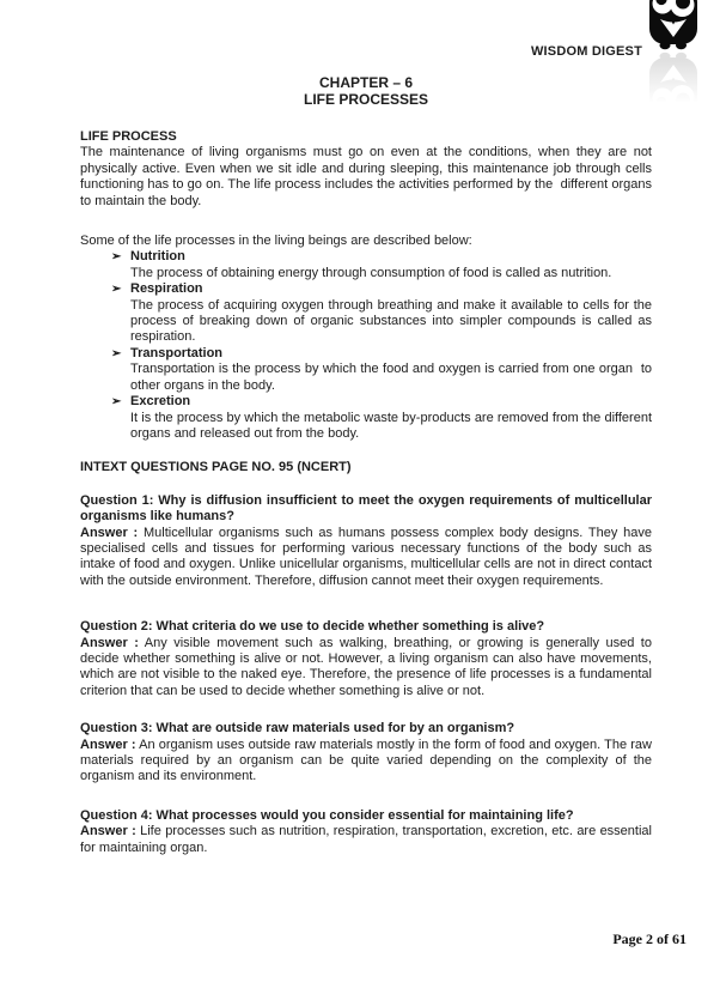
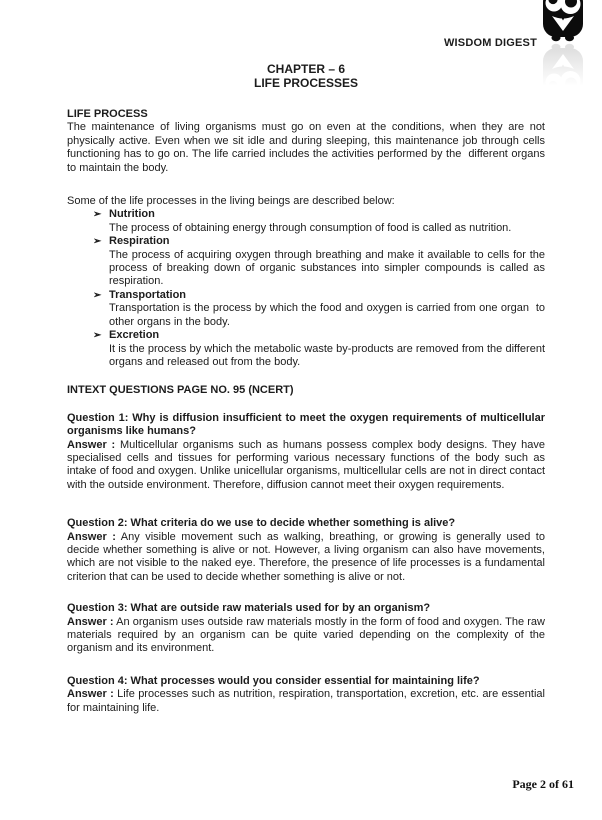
  WISDOM DIGEST
  CHAPTER – 6
  LIFE PROCESSES
  LIFE PROCESS
- The maintenance of living organisms must go on even at the conditions, when they are not physically active. Even when we sit idle and during sleeping, this maintenance job through cells functioning has to go on. The life process includes the activities performed by the different organs to maintain the body.
+ The maintenance of living organisms must go on even at the conditions, when they are not physically active. Even when we sit idle and during sleeping, this maintenance job through cells functioning has to go on. The life carried includes the activities performed by the different organs to maintain the body.
  Some of the life processes in the living beings are described below:
  ➢
  Nutrition
  The process of obtaining energy through consumption of food is called as nutrition.
  ➢
  Respiration
  The process of acquiring oxygen through breathing and make it available to cells for the process of breaking down of organic substances into simpler compounds is called as respiration.
  ➢
  Transportation
  Transportation is the process by which the food and oxygen is carried from one organ to other organs in the body.
  ➢
  Excretion
  It is the process by which the metabolic waste by-products are removed from the different organs and released out from the body.
  INTEXT QUESTIONS PAGE NO. 95 (NCERT)
  Question 1: Why is diffusion insufficient to meet the oxygen requirements of multicellular organisms like humans?
  Answer : Multicellular organisms such as humans possess complex body designs. They have specialised cells and tissues for performing various necessary functions of the body such as intake of food and oxygen. Unlike unicellular organisms, multicellular cells are not in direct contact with the outside environment. Therefore, diffusion cannot meet their oxygen requirements.
  Question 2: What criteria do we use to decide whether something is alive?
  Answer : Any visible movement such as walking, breathing, or growing is generally used to decide whether something is alive or not. However, a living organism can also have movements, which are not visible to the naked eye. Therefore, the presence of life processes is a fundamental criterion that can be used to decide whether something is alive or not.
  Question 3: What are outside raw materials used for by an organism?
  Answer : An organism uses outside raw materials mostly in the form of food and oxygen. The raw materials required by an organism can be quite varied depending on the complexity of the organism and its environment.
  Question 4: What processes would you consider essential for maintaining life?
- Answer : Life processes such as nutrition, respiration, transportation, excretion, etc. are essential for maintaining organ.
+ Answer : Life processes such as nutrition, respiration, transportation, excretion, etc. are essential for maintaining life.
  Page 2 of 61
